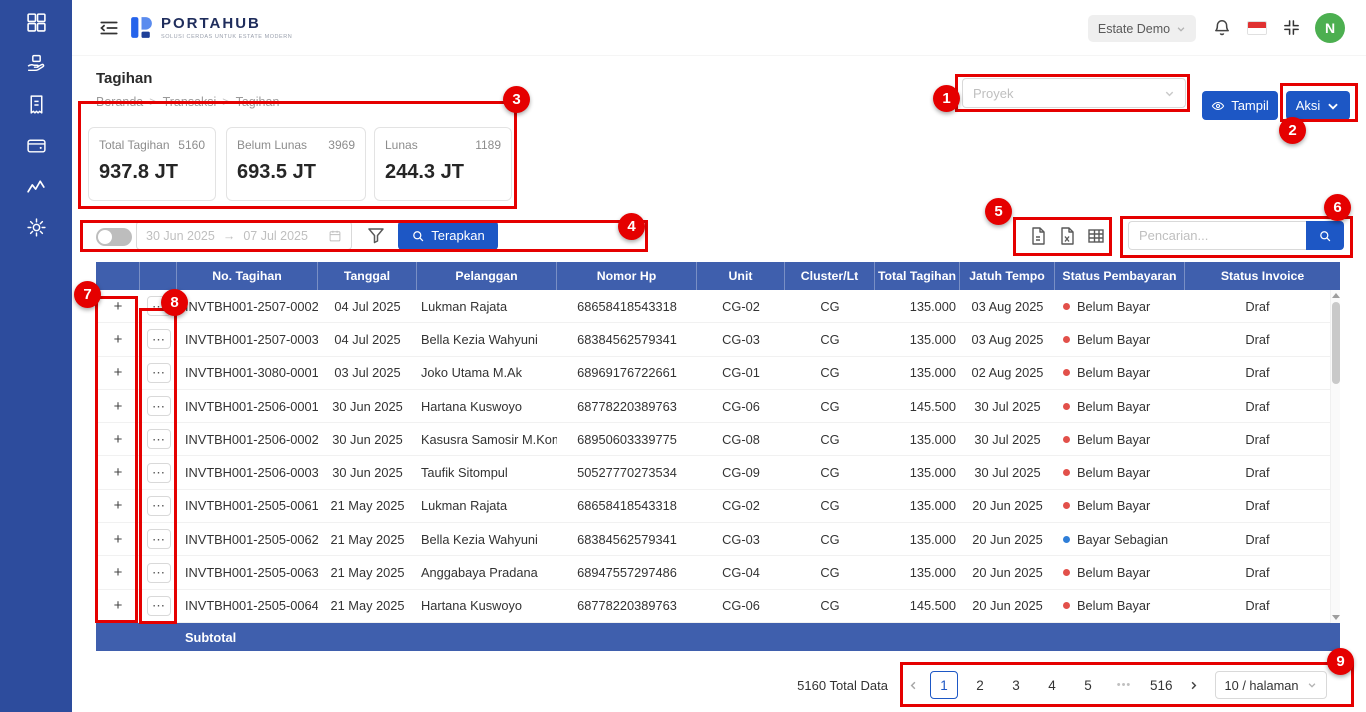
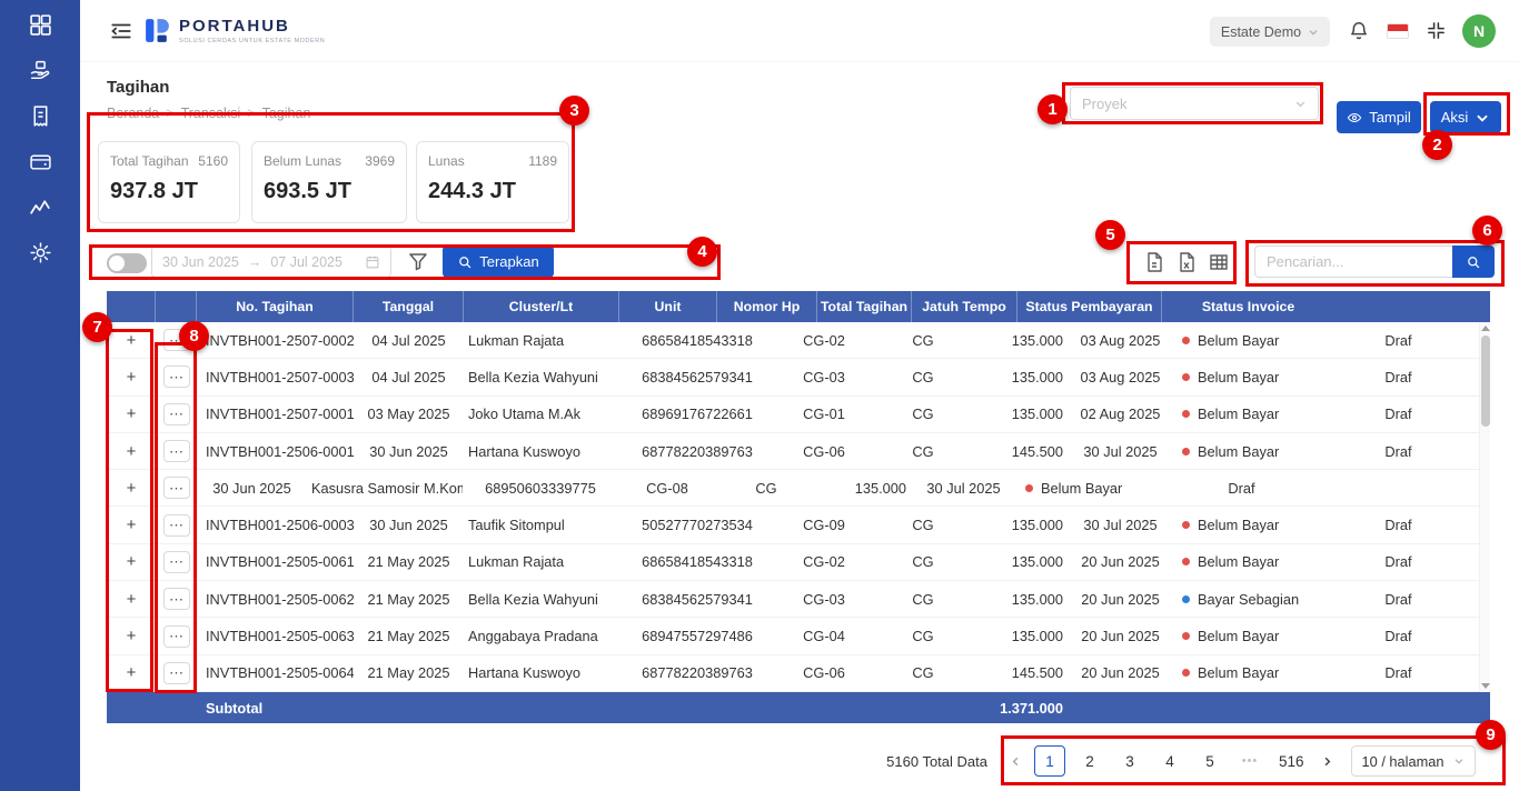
  PORTAHUB
  Estate Demo
  N
  Tagihan
  Beranda > Transaksi > Tagihan
  Proyek
  Tampil
  Aksi
  Total Tagihan
  5160
  937.8 JT
  Belum Lunas
  3969
  693.5 JT
  Lunas
  1189
  244.3 JT
  30 Jun 2025
  →
  07 Jul 2025
  Terapkan
  Pencarian...
  No. Tagihan
  Tanggal
- Pelanggan
- Nomor Hp
+ Cluster/Lt
  Unit
- Cluster/Lt
+ Nomor Hp
  Total Tagihan
  Jatuh Tempo
  Status Pembayaran
  Status Invoice
  +
  ⋯
  NVTBH001-2507-0002
  04 Jul 2025
  Lukman Rajata
  68658418543318
  CG-02
  CG
  135.000
  03 Aug 2025
  Belum Bayar
  Draf
  +
  ⋯
  INVTBH001-2507-0003
  04 Jul 2025
  Bella Kezia Wahyuni
  68384562579341
  CG-03
  CG
  135.000
  03 Aug 2025
  Belum Bayar
  Draf
  +
  ⋯
- INVTBH001-3080-0001
+ INVTBH001-2507-0001
- 03 Jul 2025
+ 03 May 2025
  Joko Utama M.Ak
  68969176722661
  CG-01
  CG
  135.000
  02 Aug 2025
  Belum Bayar
  Draf
  +
  ⋯
  INVTBH001-2506-0001
  30 Jun 2025
  Hartana Kuswoyo
  68778220389763
  CG-06
  CG
  145.500
  30 Jul 2025
  Belum Bayar
  Draf
  +
  ⋯
- INVTBH001-2506-0002
  30 Jun 2025
  Kasusra Samosir M.Ko
  68950603339775
  CG-08
  CG
  135.000
  30 Jul 2025
  Belum Bayar
  Draf
  +
  ⋯
  INVTBH001-2506-0003
  30 Jun 2025
  Taufik Sitompul
  50527770273534
  CG-09
  CG
  135.000
  30 Jul 2025
  Belum Bayar
  Draf
  +
  ⋯
  INVTBH001-2505-0061
  21 May 2025
  Lukman Rajata
  68658418543318
  CG-02
  CG
  135.000
  20 Jun 2025
  Belum Bayar
  Draf
  +
  ⋯
  INVTBH001-2505-0062
  21 May 2025
  Bella Kezia Wahyuni
  68384562579341
  CG-03
  CG
  135.000
  20 Jun 2025
  Bayar Sebagian
  Draf
  +
  ⋯
  INVTBH001-2505-0063
  21 May 2025
  Anggabaya Pradana
  68947557297486
  CG-04
  CG
  135.000
  20 Jun 2025
  Belum Bayar
  Draf
  +
  ⋯
  INVTBH001-2505-0064
  21 May 2025
  Hartana Kuswoyo
  68778220389763
  CG-06
  CG
  145.500
  20 Jun 2025
  Belum Bayar
  Draf
  Subtotal
+ 1.371.000
  5160 Total Data
  1
  2
  3
  4
  5
  •••
  516
  10 / halaman
  1
  2
  3
  4
  5
  6
  7
  8
  9
